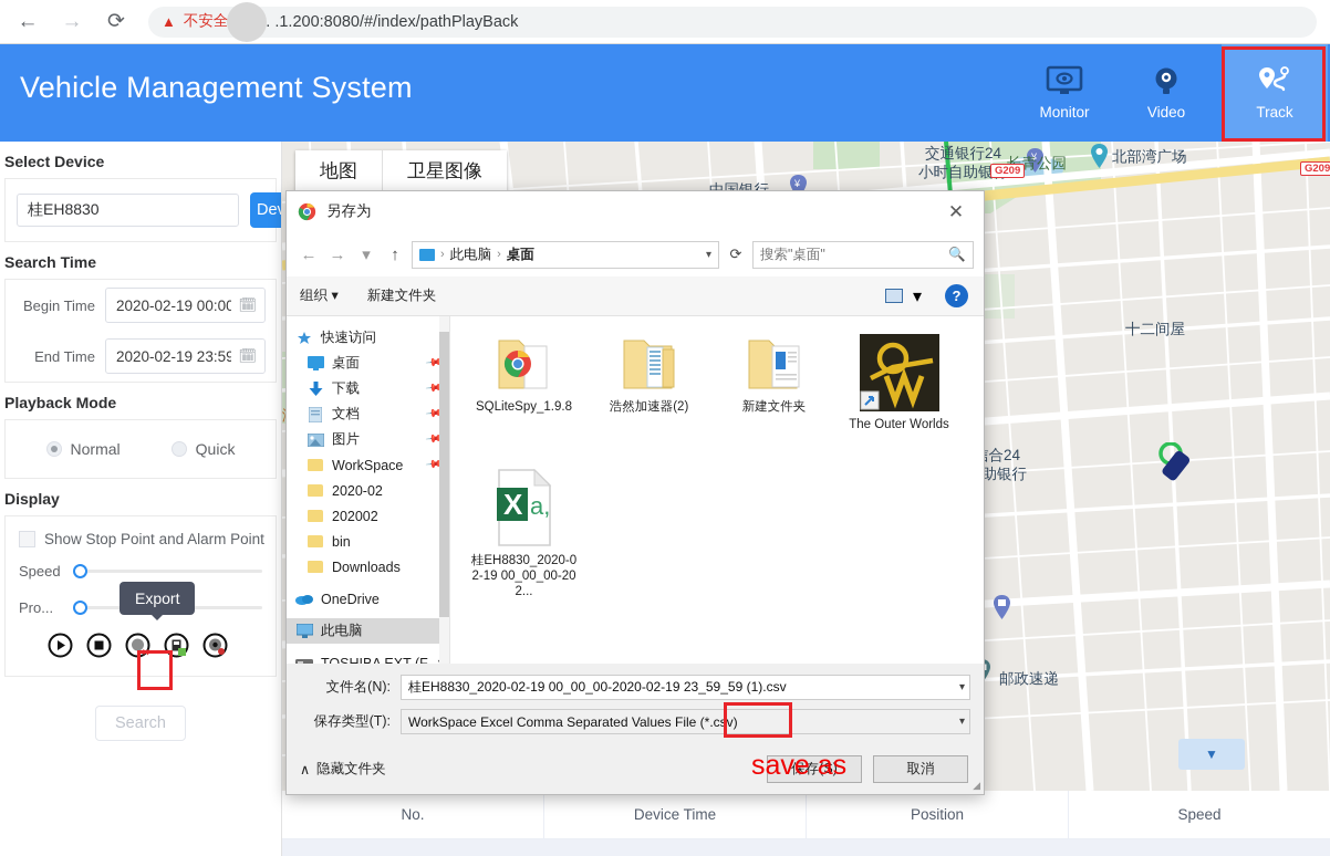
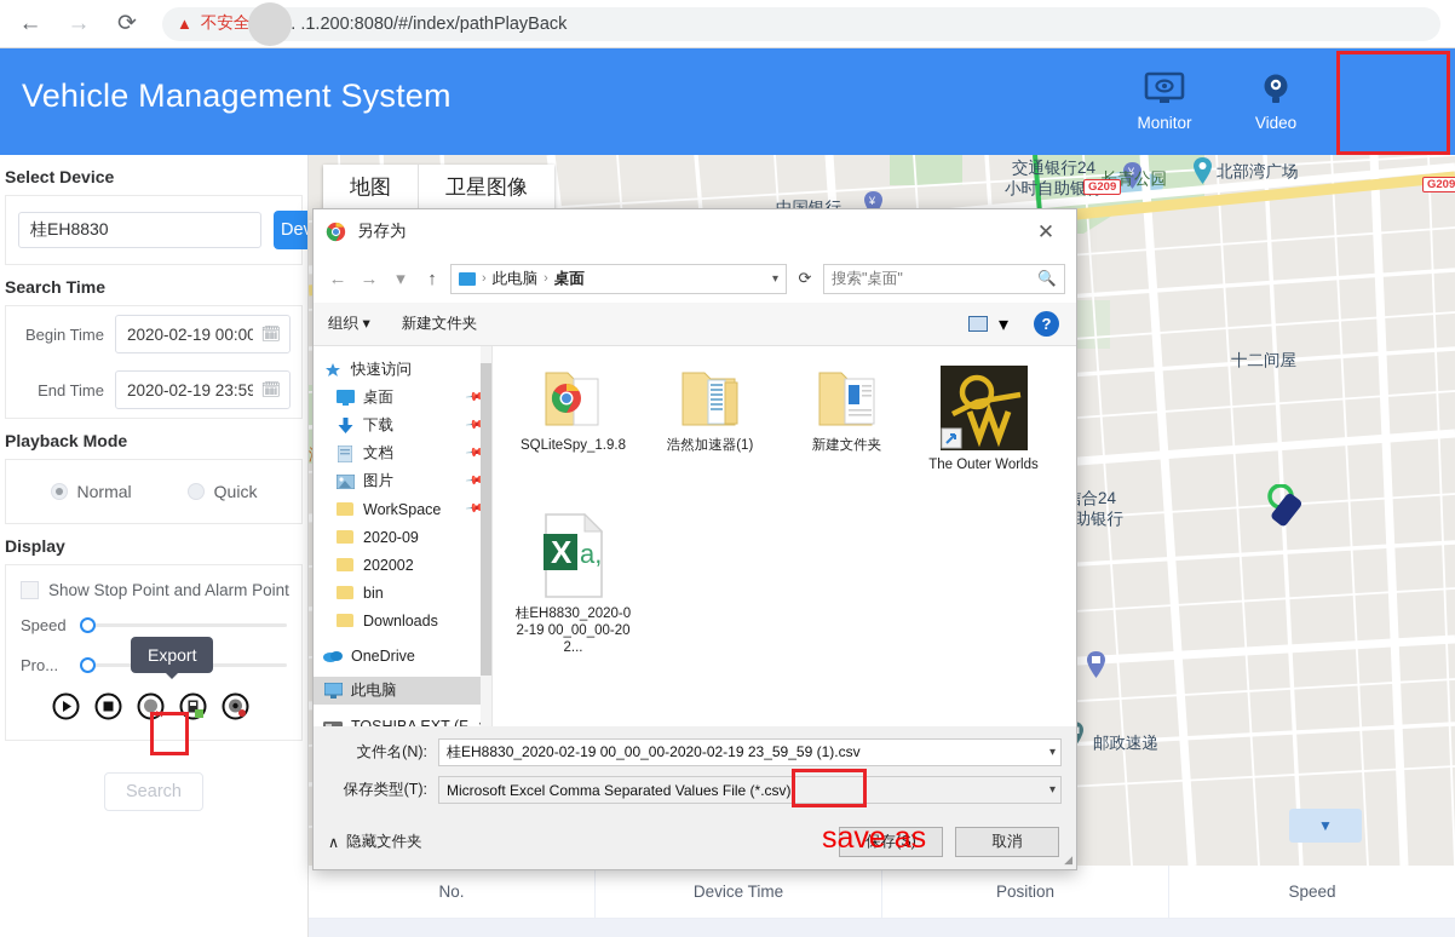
  ←
  →
  ⟳
  ▲
  不安全
  . .1.200:8080/#/index/pathPlayBack
  Vehicle Management System
  Monitor
  Video
- Track
  Select Device
  桂EH8830
  Search Time
  Begin Time
  2020-02-19 00:00
  🗓
  End Time
  2020-02-19 23:59
  🗓
  Playback Mode
  Normal
  Quick
  Display
  Show Stop Point and Alarm Point
  Speed
  Pro...
  Export
  ✕
  Search
  交通银行24
  小时自助银
  ¥
  北部湾广场
  青公园
  ¥
  十二间屋
  邮政速递
  G209
  G209
  地图
  卫星图像
  ▼
  No.
  Device Time
  Position
  Speed
  另存为
  ✕
  ←
  →
  ▾
  ↑
  ›
  此电脑
  ›
  桌面
  ▾
  ⟳
  搜索"桌面"
  🔍
  组织 ▾
  新建文件夹
  ▾
  ?
  快速访问
  桌面
  下载
  文档
  图片
  WorkSpace
- 2020-02
+ 2020-09
  202002
  bin
  Downloads
  OneDrive
  此电脑
  TOSHIBA EXT (F
  SQLiteSpy_1.9.8
- 浩然加速器(2)
+ 浩然加速器(1)
  新建文件夹
  The Outer Worlds
  X
  a,
  桂EH8830_2020-02-19 00_00_00-202...
  文件名(N):
  桂EH8830_2020-02-19 00_00_00-2020-02-19 23_59_59 (1).csv
  ▾
  保存类型(T):
- WorkSpace Excel Comma Separated Values File (*.csv)
+ Microsoft Excel Comma Separated Values File (*.csv)
  ▾
  ∧
  隐藏文件夹
  保存(S)
  取消
  save as
  ◢
